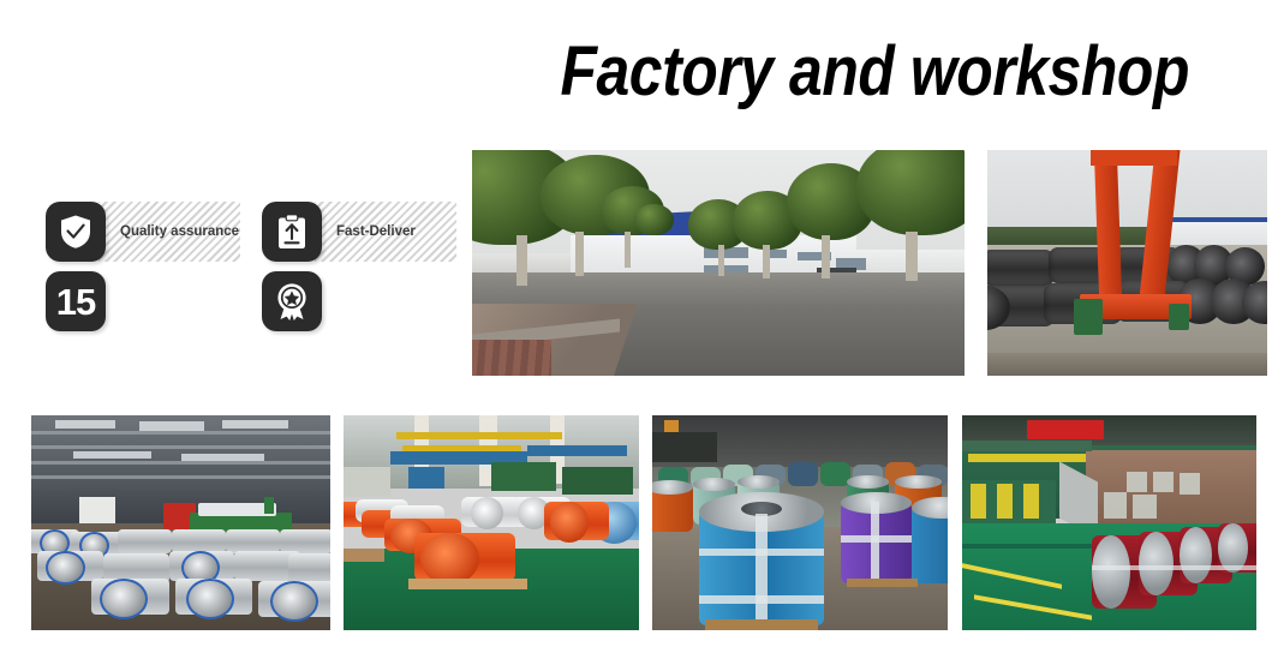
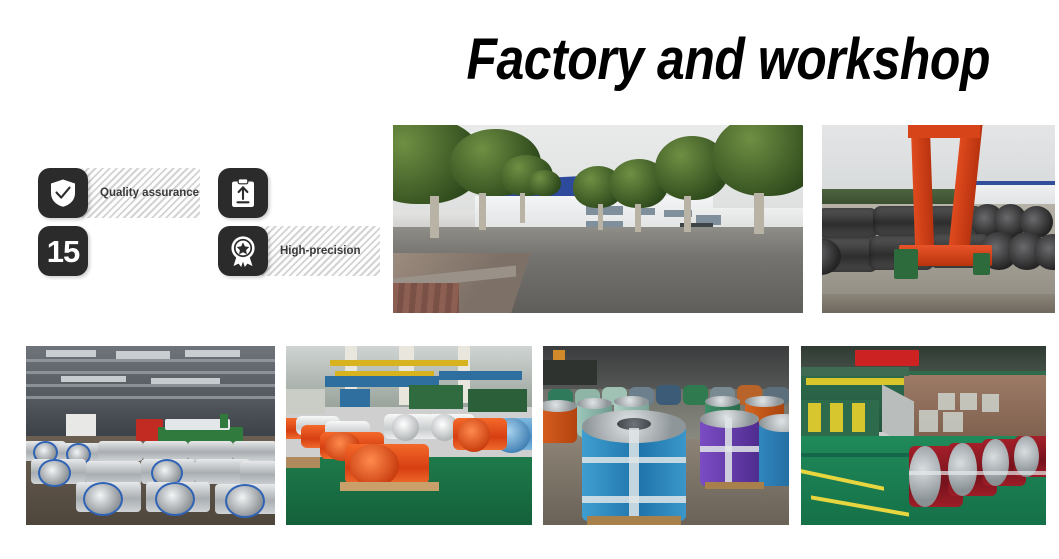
  Factory and workshop
  Quality assurance
- Fast-Deliver
  15
+ High-precision
